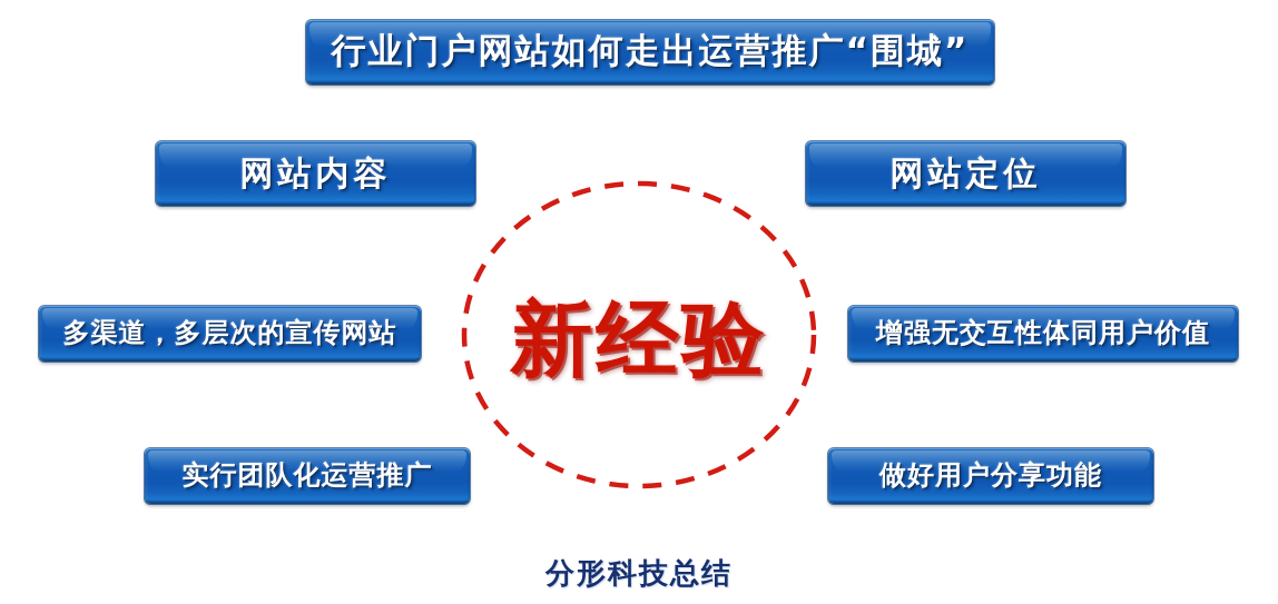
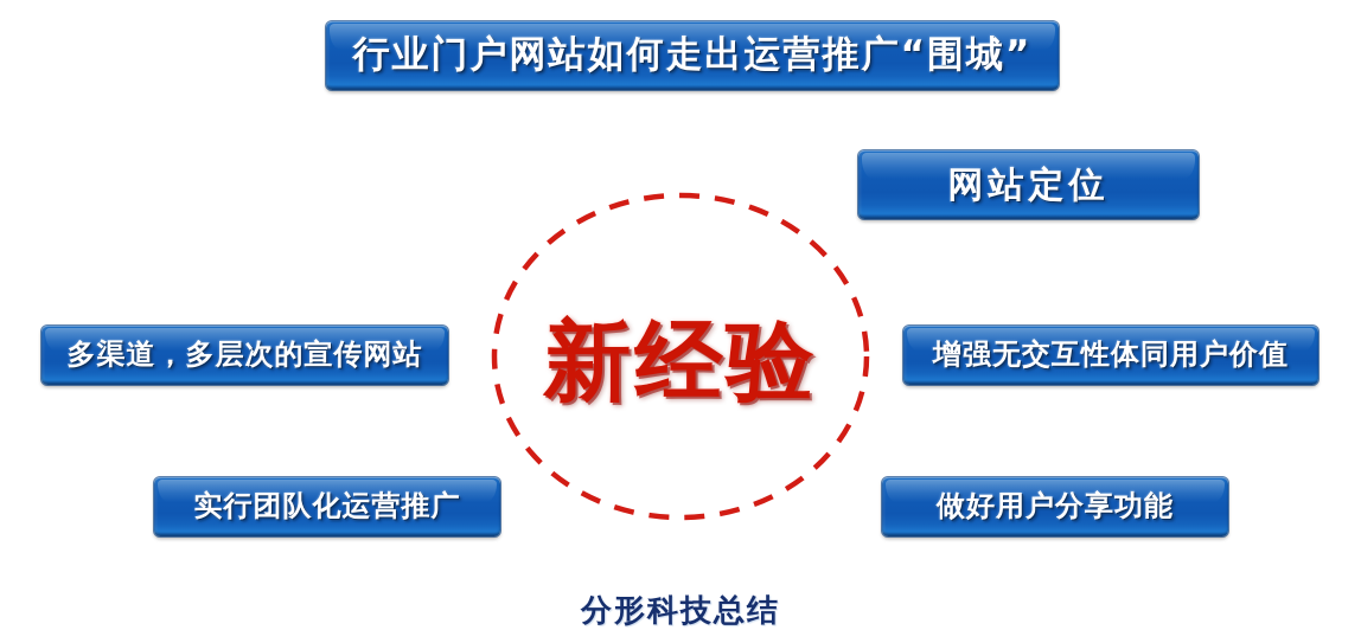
  行业门户网站如何走出运营推广“围城”
- 网站内容
  网站定位
  多渠道，多层次的宣传网站
  增强无交互性体同用户价值
  实行团队化运营推广
  做好用户分享功能
  新经验
  分形科技总结
